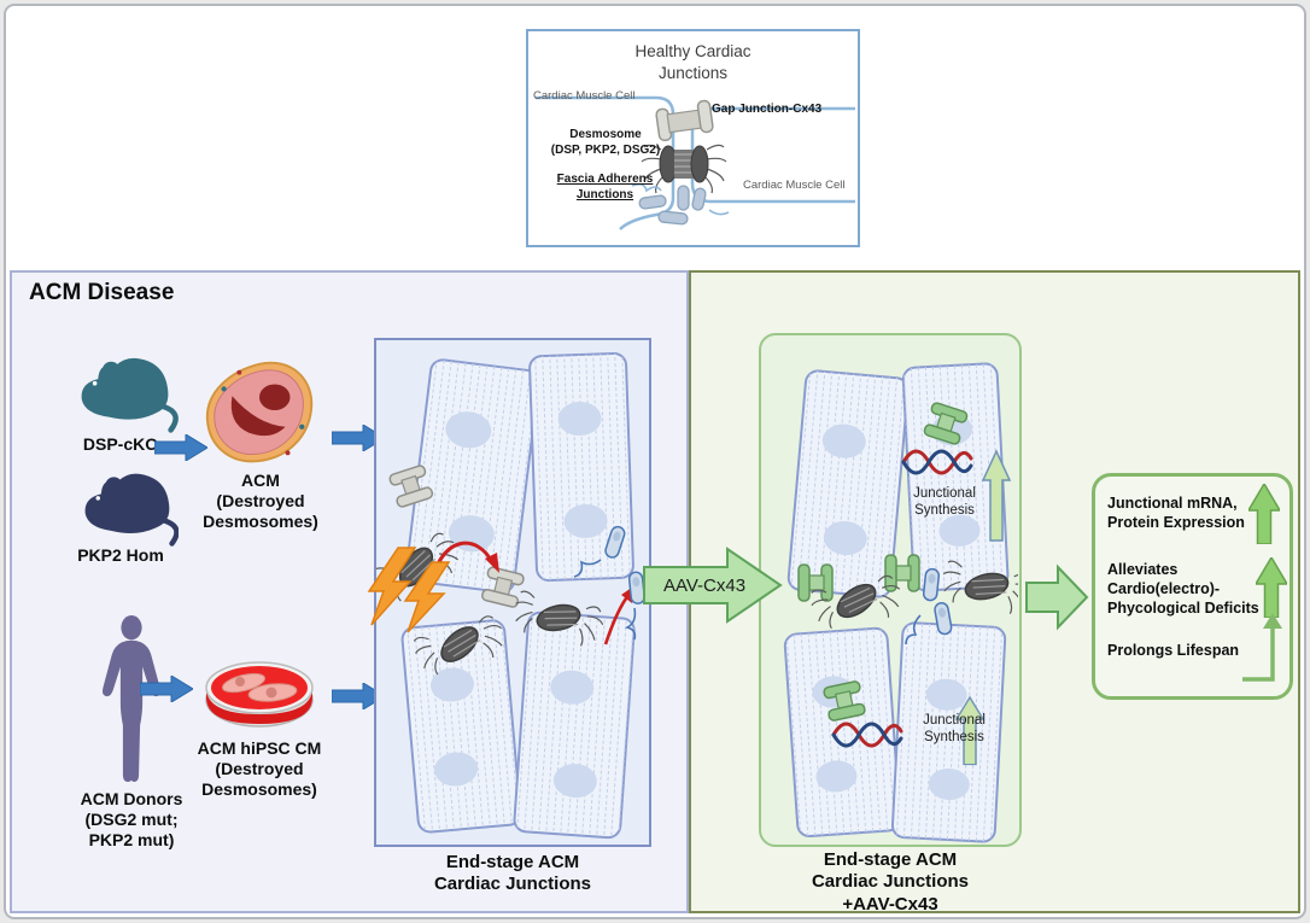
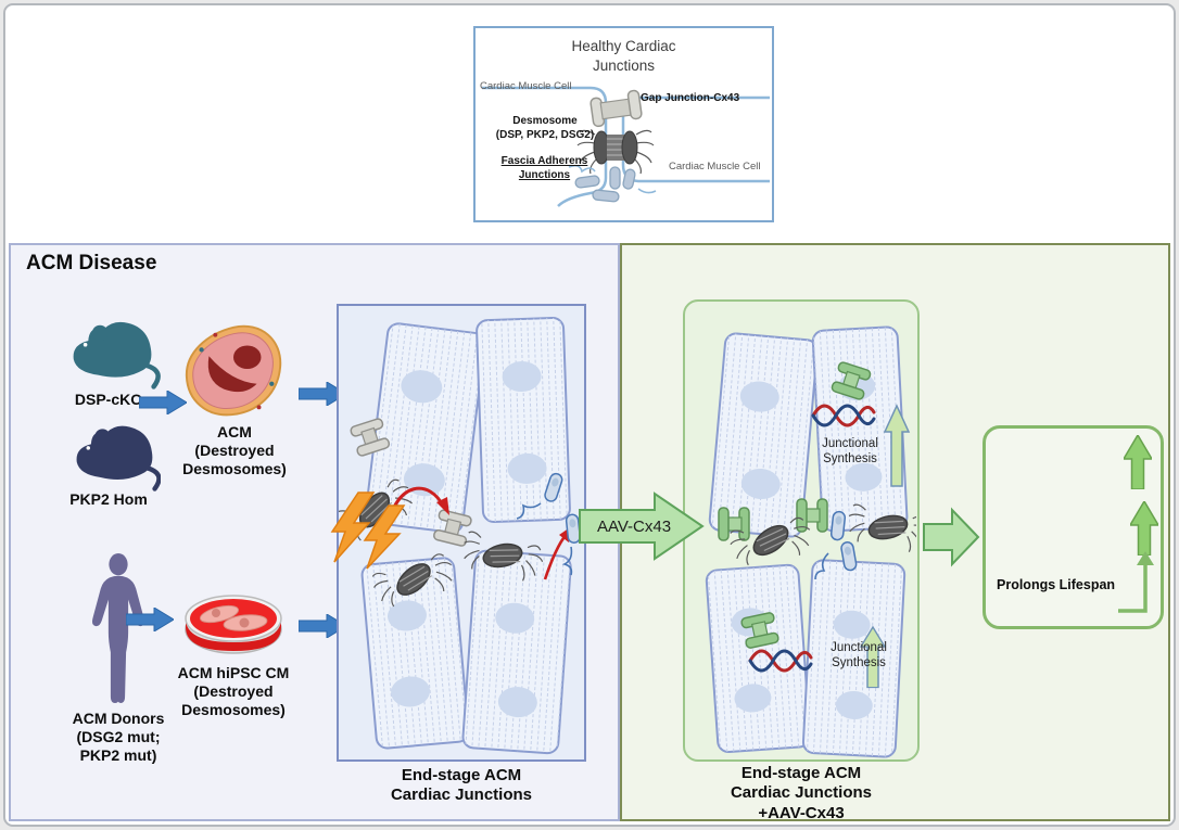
  Healthy Cardiac
  Junctions
  Cardiac Muscle Cell
  Gap Junction-Cx43
  Desmosome
  (DSP, PKP2, DSG2)
  Fascia Adherens
  Junctions
  Cardiac Muscle Cell
  ACM Disease
  DSP-cKO
  ACM
  (Destroyed
  Desmosomes)
  PKP2 Hom
  ACM Donors
  (DSG2 mut;
  PKP2 mut)
  ACM hiPSC CM
  (Destroyed
  Desmosomes)
  End-stage ACM
  Cardiac Junctions
  Junctional
  Synthesis
  Junctional
  Synthesis
  End-stage ACM
  Cardiac Junctions
  +AAV-Cx43
- Junctional mRNA,
- Protein Expression
- Alleviates
- Cardio(electro)-
- Phycological Deficits
  Prolongs Lifespan
  AAV-Cx43
